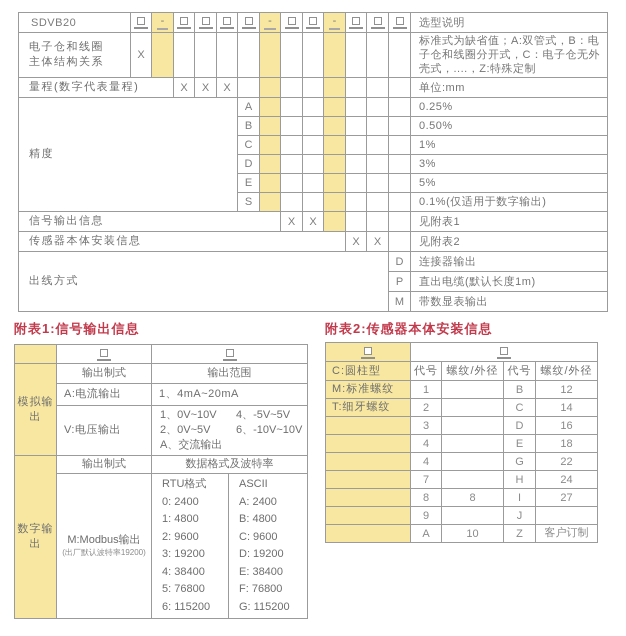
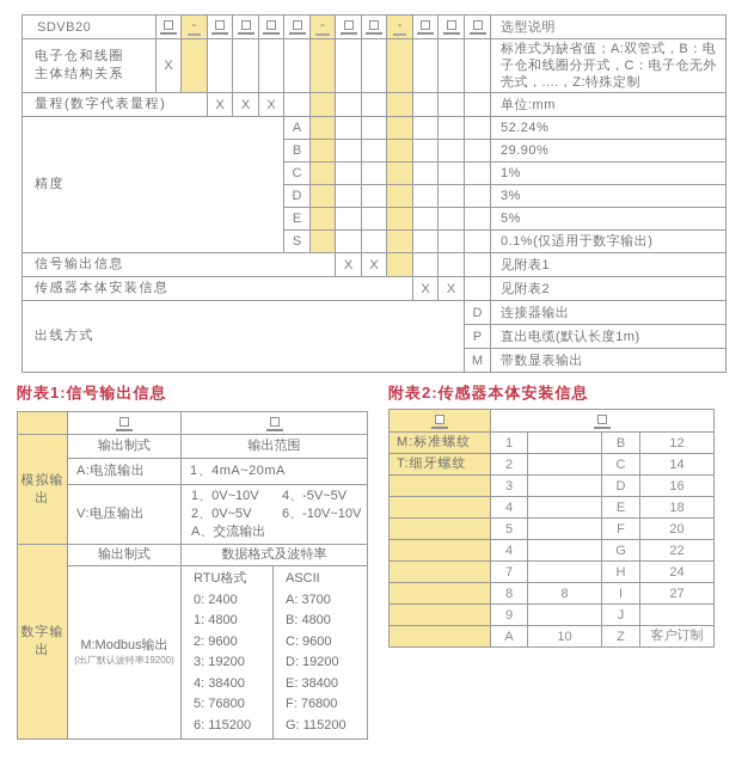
  SDVB20		-					-			-				选型说明
  电子仓和线圈 主体结构关系	X													标准式为缺省值；A:双管式，B：电子仓和线圈分开式，C：电子仓无外壳式，....，Z:特殊定制
  量程(数字代表量程)	X	X	X									单位:mm
- 精度	A								0.25%
+ 精度	A								52.24%
- B								0.50%
+ B								29.90%
  C								1%
  D								3%
  E								5%
  S								0.1%(仅适用于数字输出)
  信号输出信息	X	X					见附表1
  传感器本体安装信息	X	X		见附表2
  出线方式	D	连接器输出
  P	直出电缆(默认长度1m)
  M	带数显表输出
  附表1:信号输出信息
  附表2:传感器本体安装信息
  模拟输出	输出制式	输出范围
  A:电流输出	1、4mA~20mA
  V:电压输出	1、0V~10V 4、-5V~5V 2、0V~5V 6、-10V~10V A、交流输出
  数字输出	输出制式	数据格式及波特率
- M:Modbus输出 (出厂默认波特率19200)	RTU格式 0: 2400 1: 4800 2: 9600 3: 19200 4: 38400 5: 76800 6: 115200	ASCII A: 2400 B: 4800 C: 9600 D: 19200 E: 38400 F: 76800 G: 115200
+ M:Modbus输出 (出厂默认波特率19200)	RTU格式 0: 2400 1: 4800 2: 9600 3: 19200 4: 38400 5: 76800 6: 115200	ASCII A: 3700 B: 4800 C: 9600 D: 19200 E: 38400 F: 76800 G: 115200
- C:圆柱型	代号	螺纹/外径	代号	螺纹/外径
  M:标准螺纹	1		B	12
  T:细牙螺纹	2		C	14
  	3		D	16
  	4		E	18
+ 	5		F	20
  	4		G	22
  	7		H	24
  	8	8	I	27
  	9		J
  	A	10	Z	客户订制
